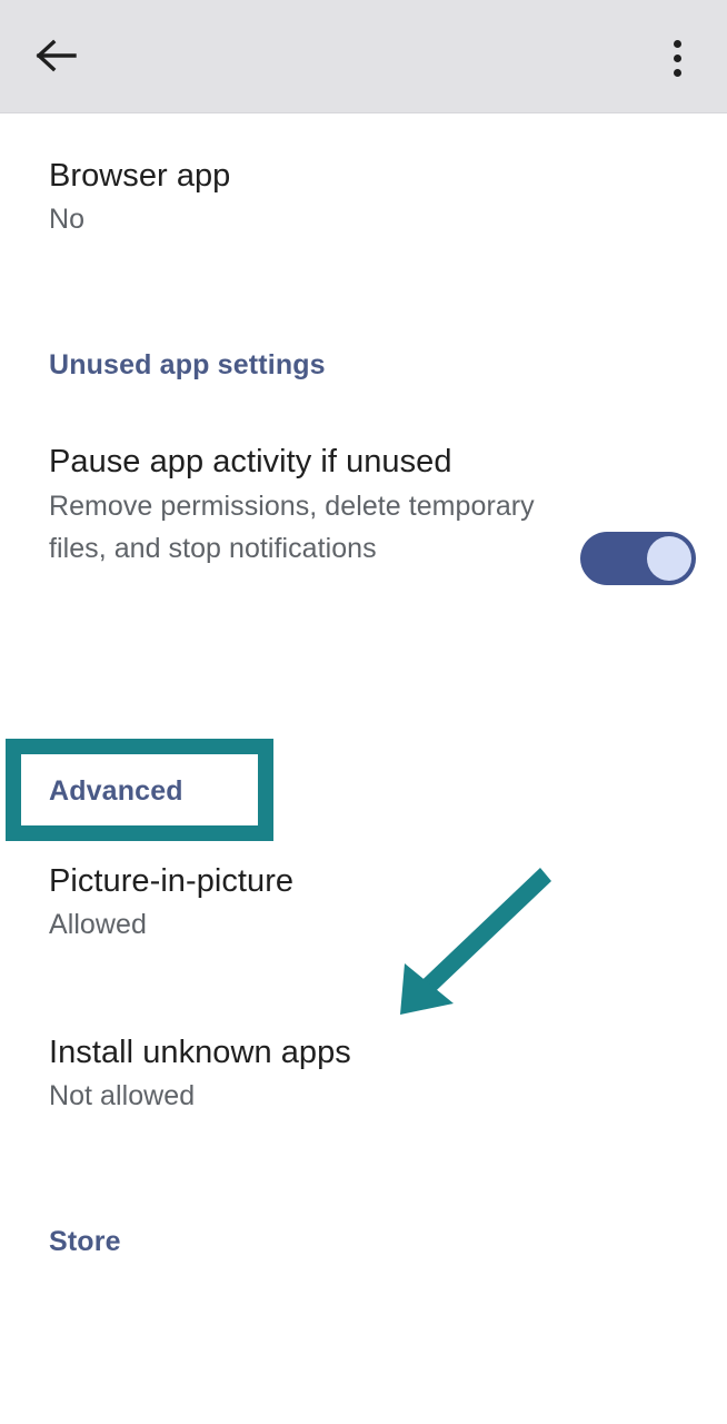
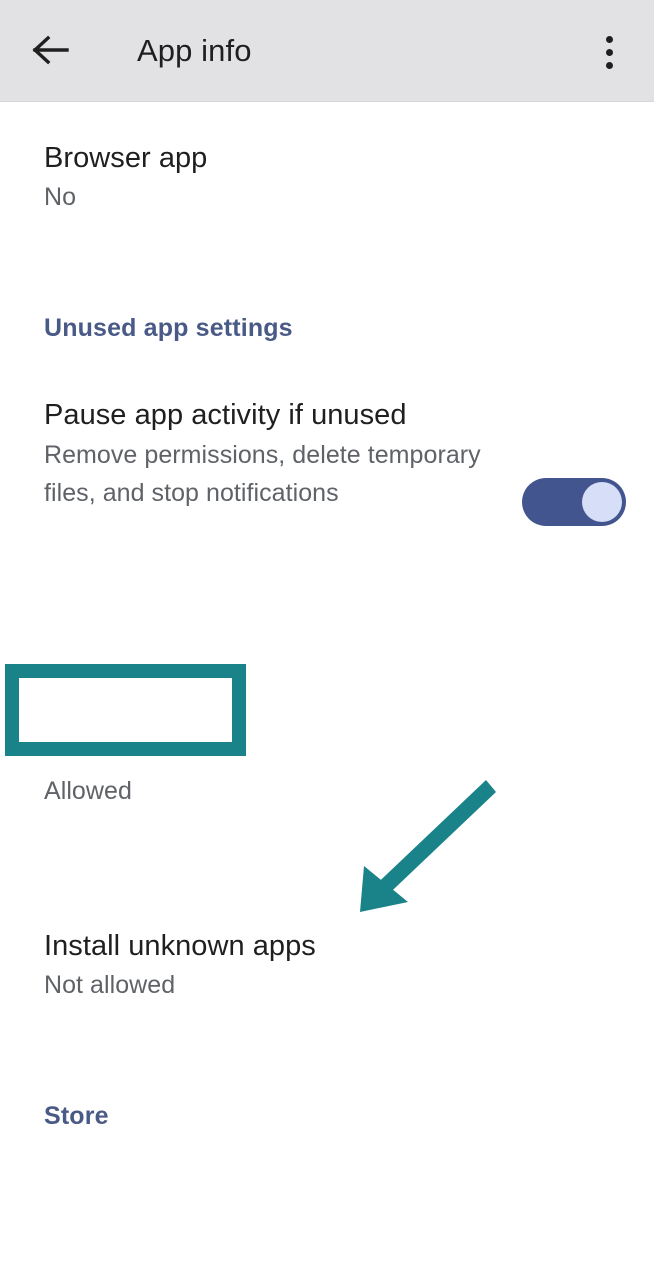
+ App info
  Browser app
  No
  Unused app settings
  Pause app activity if unused
  Remove permissions, delete temporary files, and stop notifications
- Advanced
- Picture-in-picture
  Allowed
  Install unknown apps
  Not allowed
  Store
